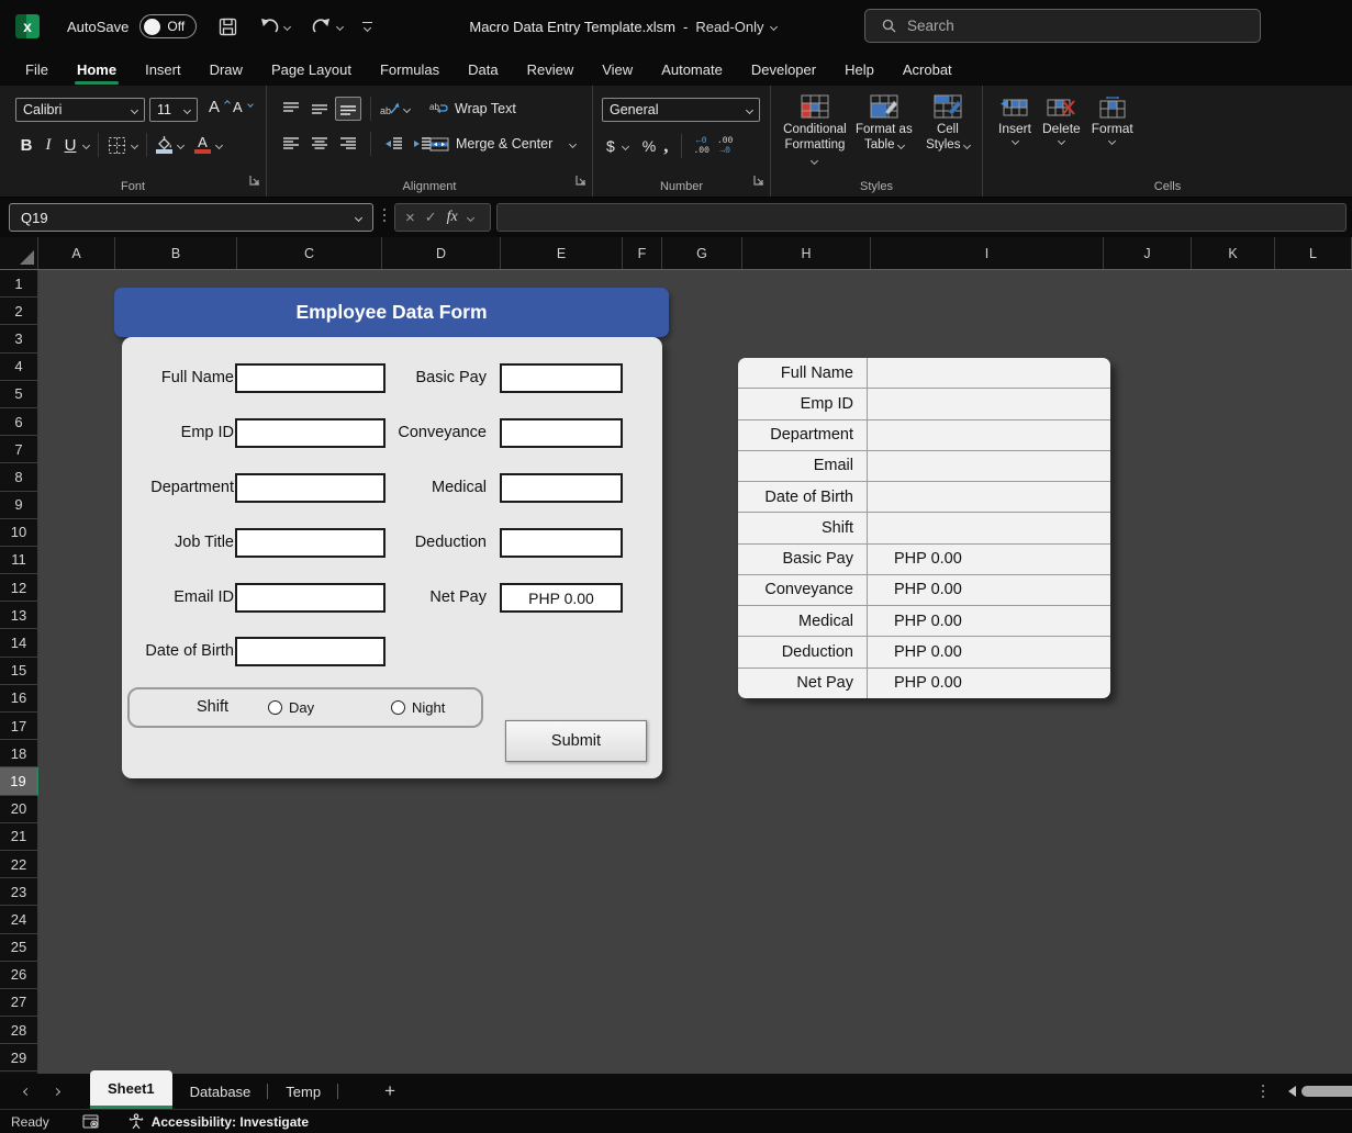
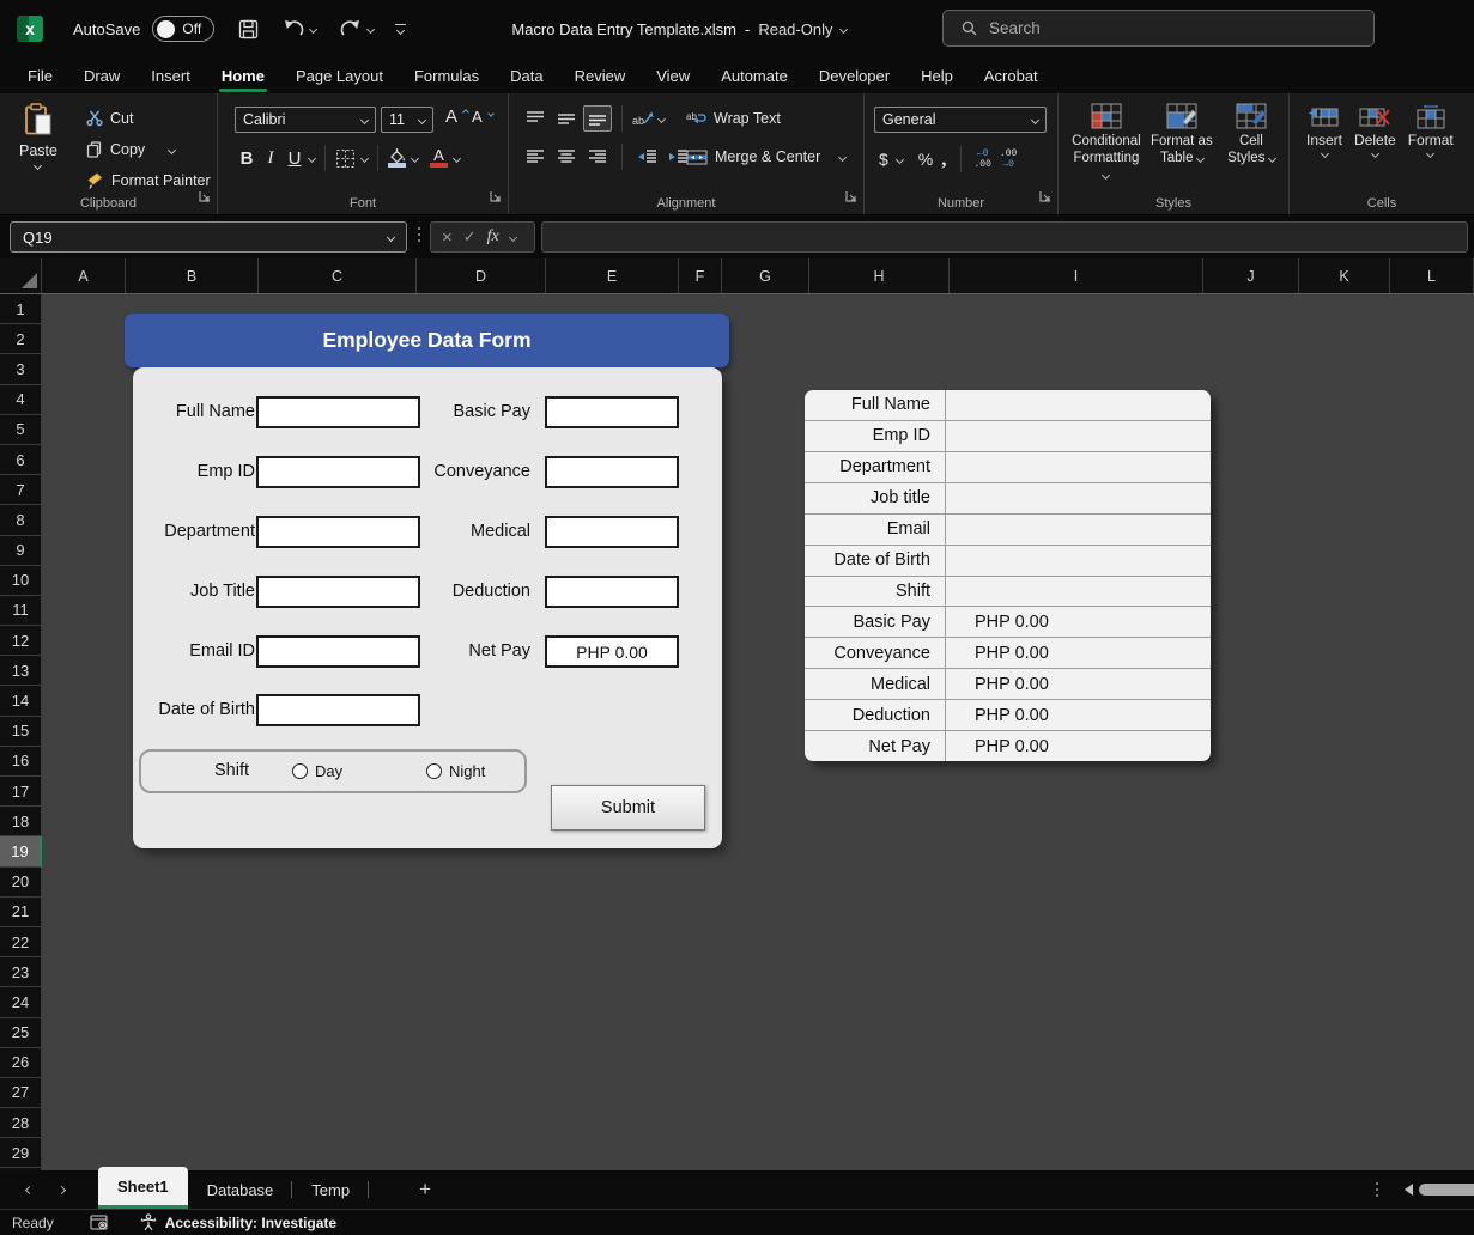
  x
  AutoSave
  Off
  Macro Data Entry Template.xlsm
  -
  Read-Only
  Search
  File
- Home
+ Draw
  Insert
- Draw
+ Home
  Page Layout
  Formulas
  Data
  Review
  View
  Automate
  Developer
  Help
  Acrobat
+ Paste
+ Cut
+ Copy
+ Format Painter
+ Clipboard
  Calibri
  11
  A
  A
  B
  I
  U
  A
  Font
  ab
  ab
  Wrap Text
  Merge & Center
  Alignment
  General
  $
  %
  ,
  ←0
  .00
  .00
  →0
  Number
  Conditional
  Formatting
  Format as
  Table
  Cell
  Styles
  Styles
  Insert
  Delete
  Format
  Cells
  Q19
  ×
  ✓
  fx
  A
  B
  C
  D
  E
  F
  G
  H
  I
  J
  K
  L
  1
  2
  3
  4
  5
  6
  7
  8
  9
  10
  11
  12
  13
  14
  15
  16
  17
  18
  19
  20
  21
  22
  23
  24
  25
  26
  27
  28
  29
  Employee Data Form
  Shift
  Day
  Night
  Submit
  Full Name
  Emp ID
  Department
  Job Title
  Email ID
  Date of Birth
  Basic Pay
  Conveyance
  Medical
  Deduction
  Net Pay
  PHP 0.00
  Full Name
  Emp ID
  Department
+ Job title
  Email
  Date of Birth
  Shift
  Basic Pay
  PHP 0.00
  Conveyance
  PHP 0.00
  Medical
  PHP 0.00
  Deduction
  PHP 0.00
  Net Pay
  PHP 0.00
  Sheet1
  Database
  Temp
  +
  Ready
  Accessibility: Investigate
